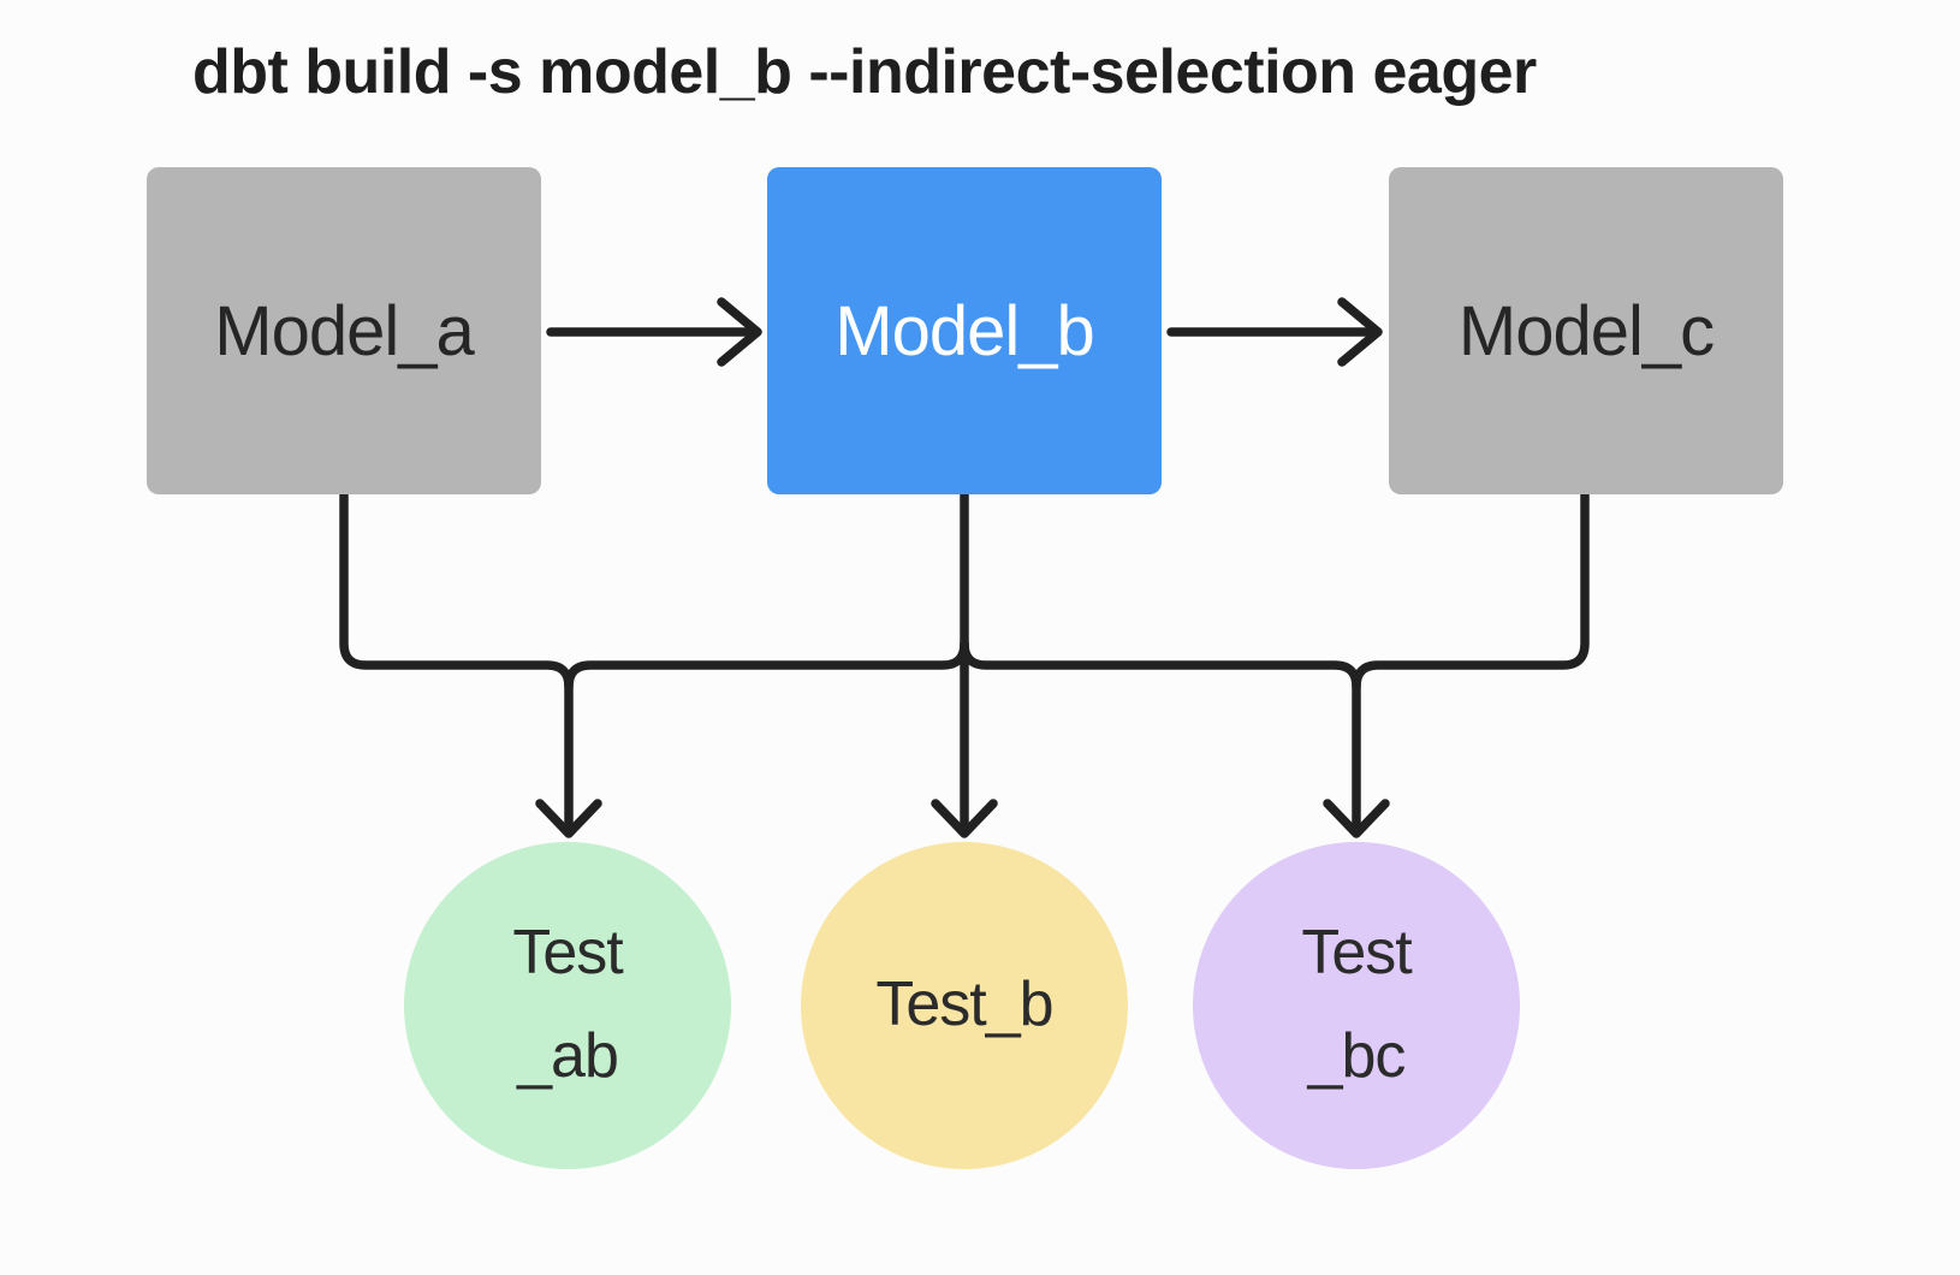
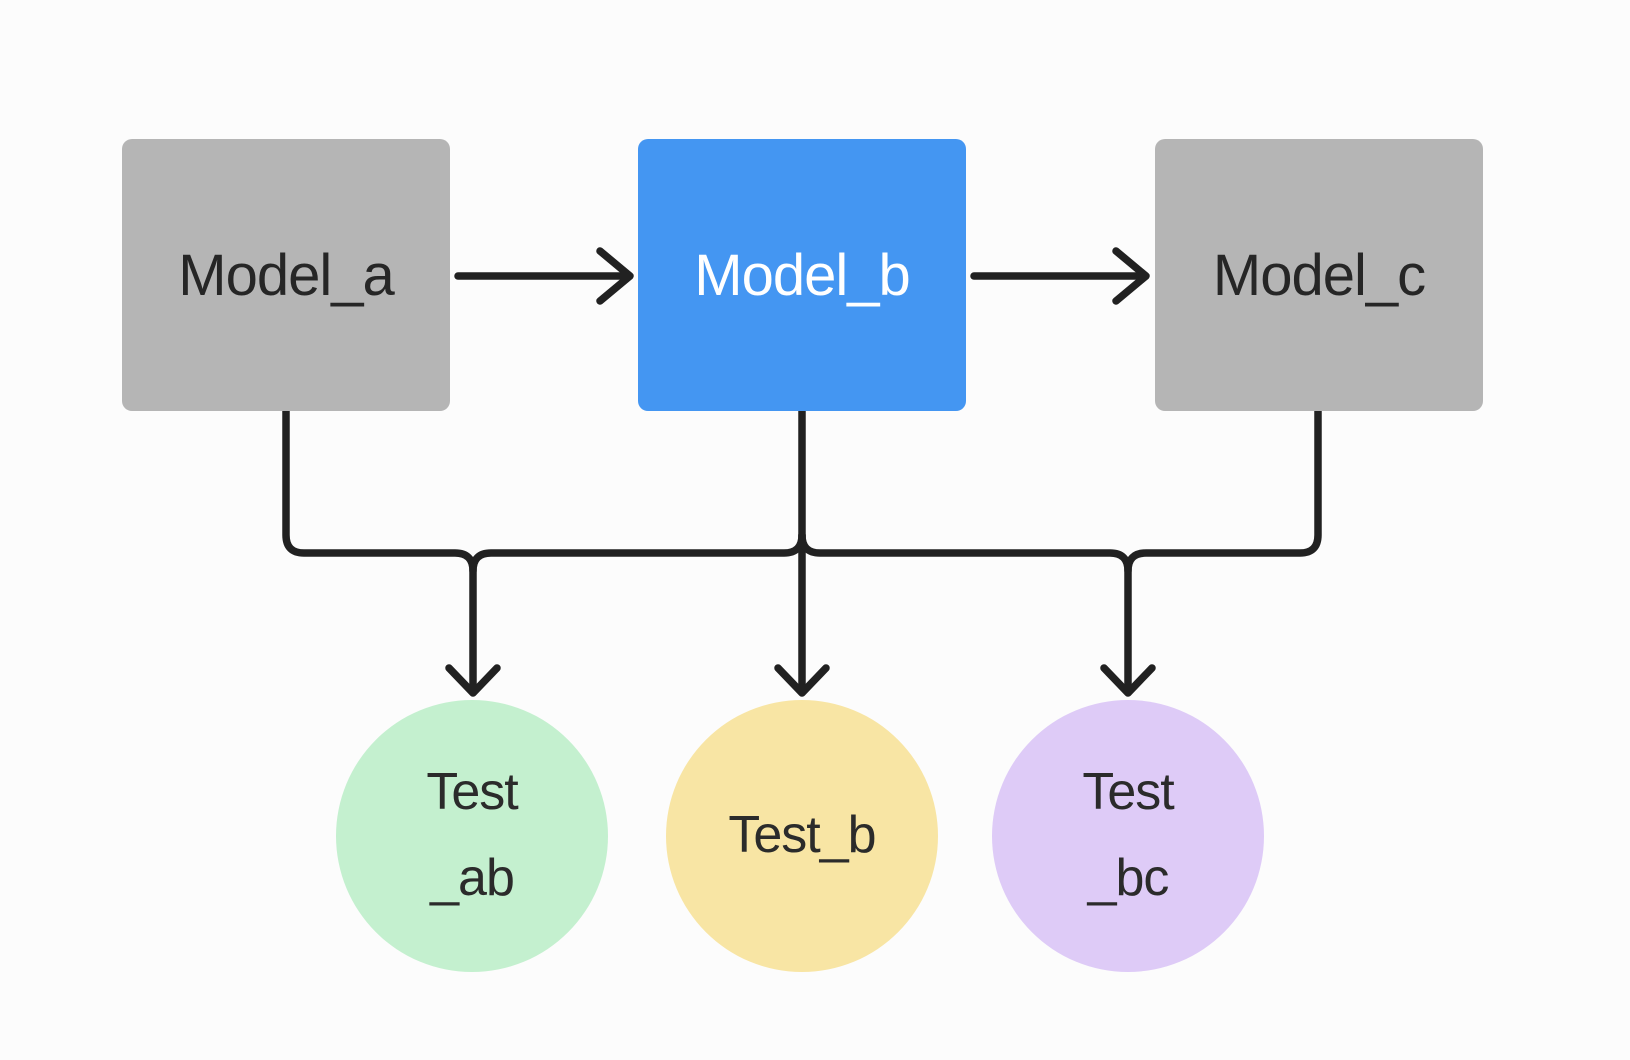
- dbt build -s model_b --indirect-selection eager
  Model_a
  Model_b
  Model_c
  Test
  _ab
  Test_b
  Test
  _bc
